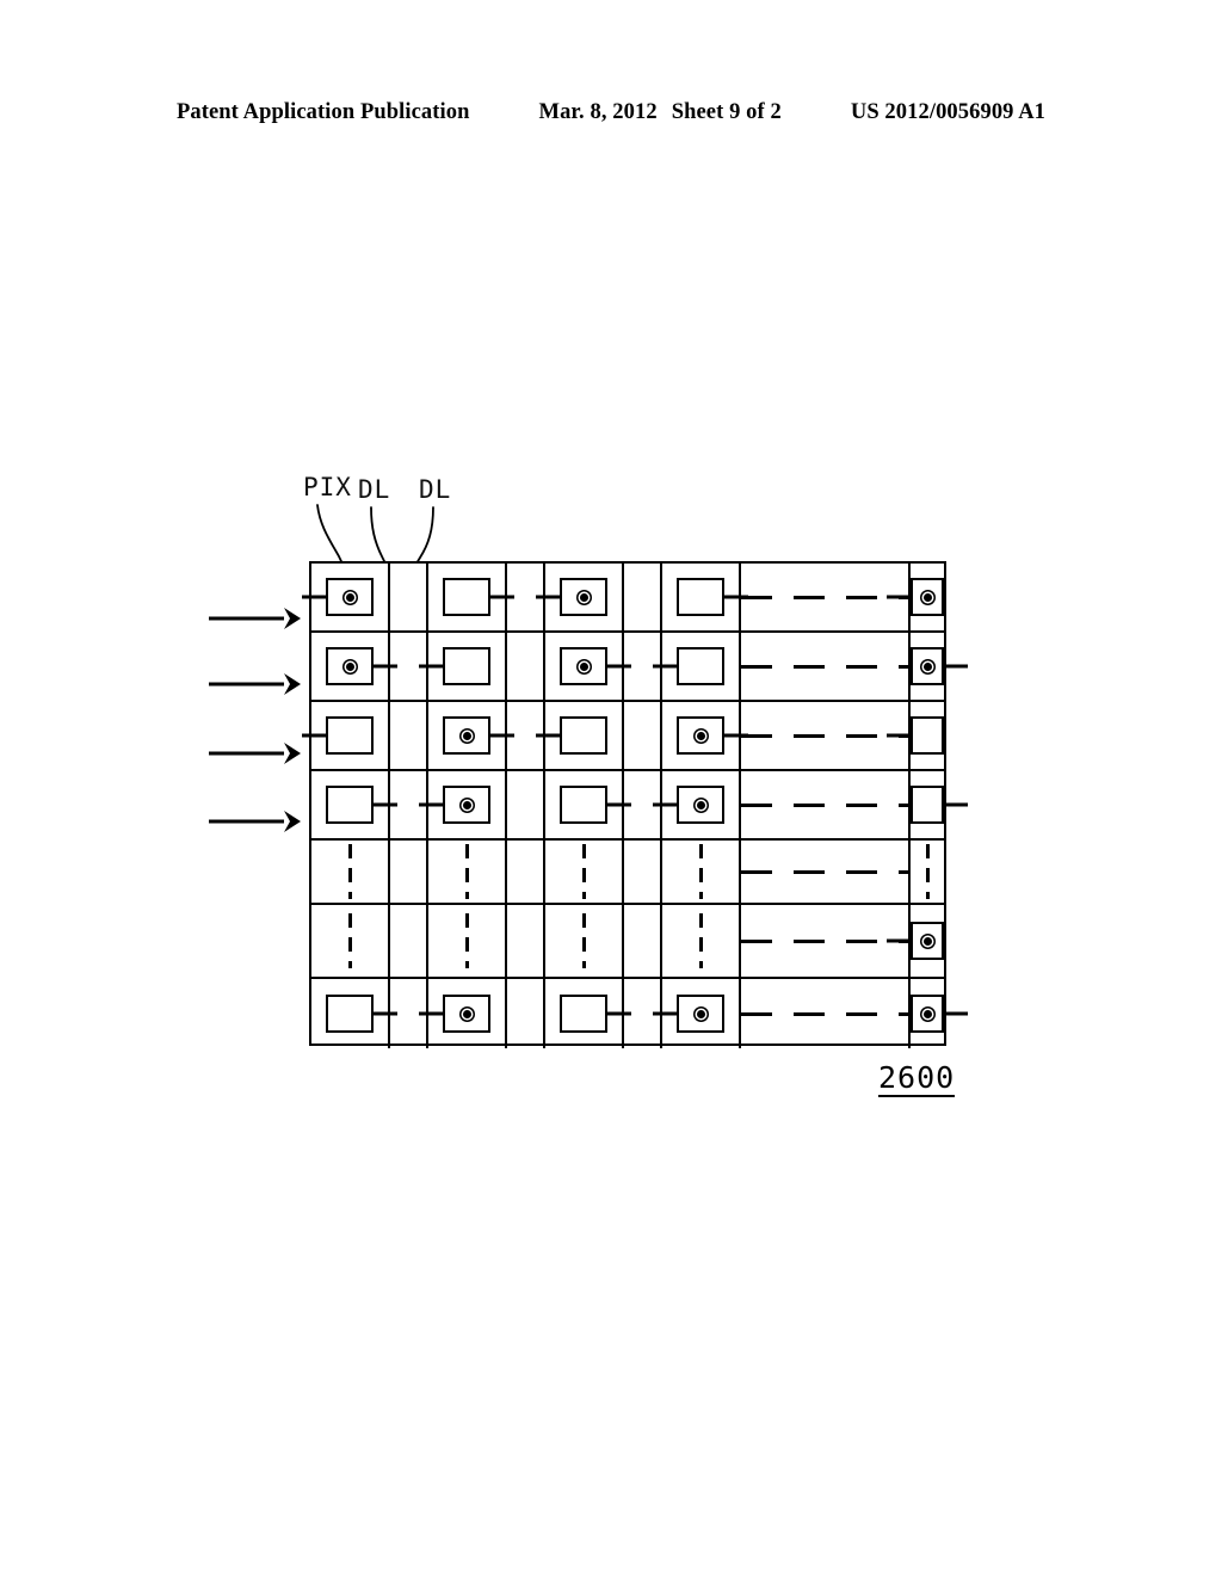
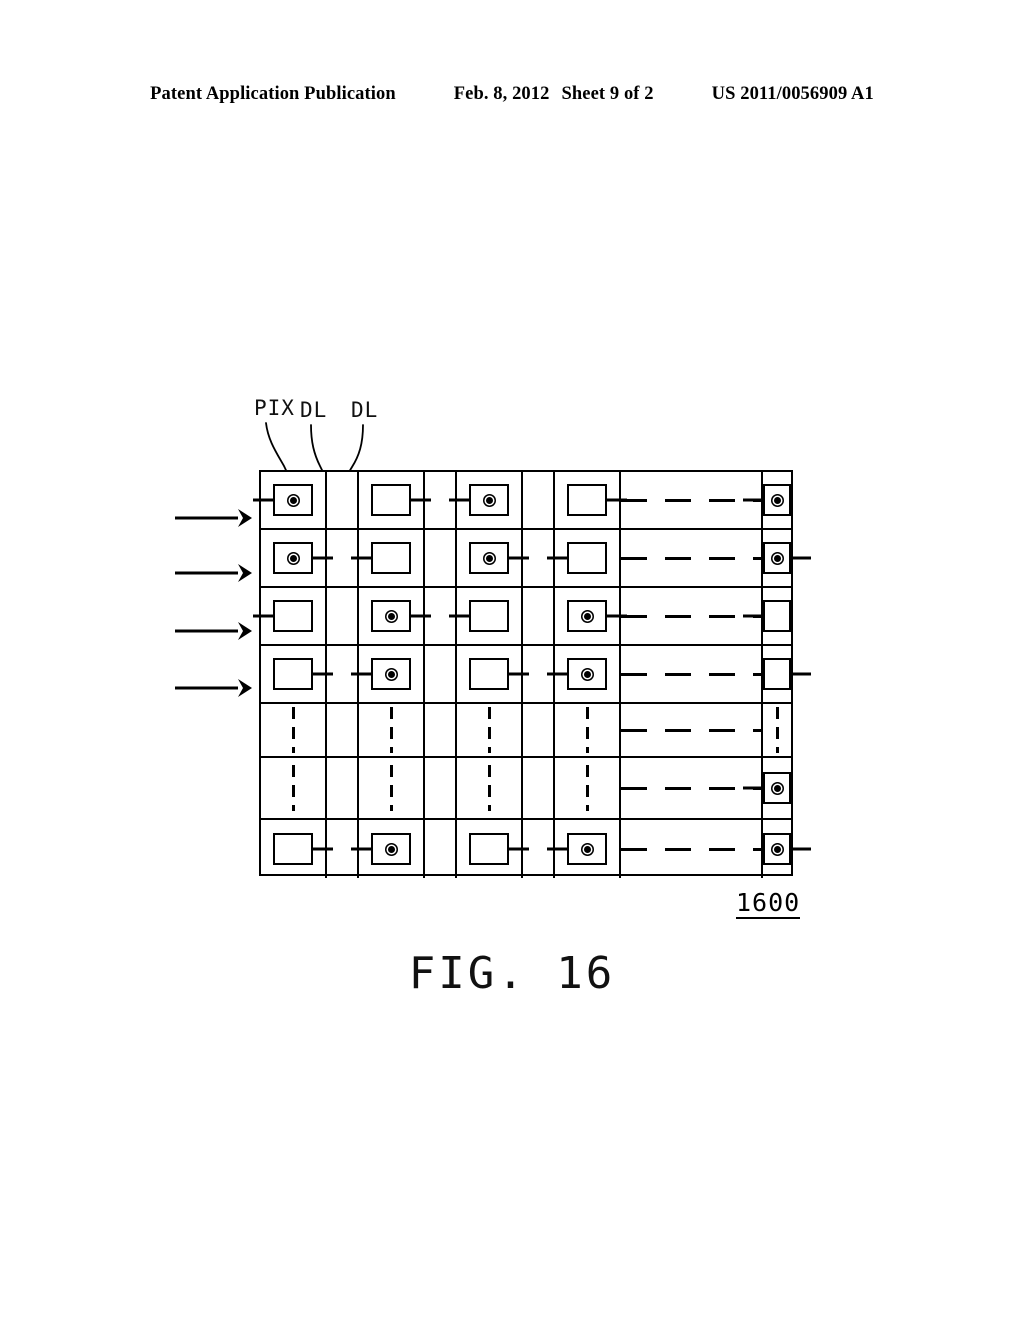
  Patent Application Publication
- Mar. 8, 2012
+ Feb. 8, 2012
  Sheet 9 of 2
- US 2012/0056909 A1
+ US 2011/0056909 A1
  PIX
  DL
  DL
- 2600
+ 1600
+ FIG. 16
